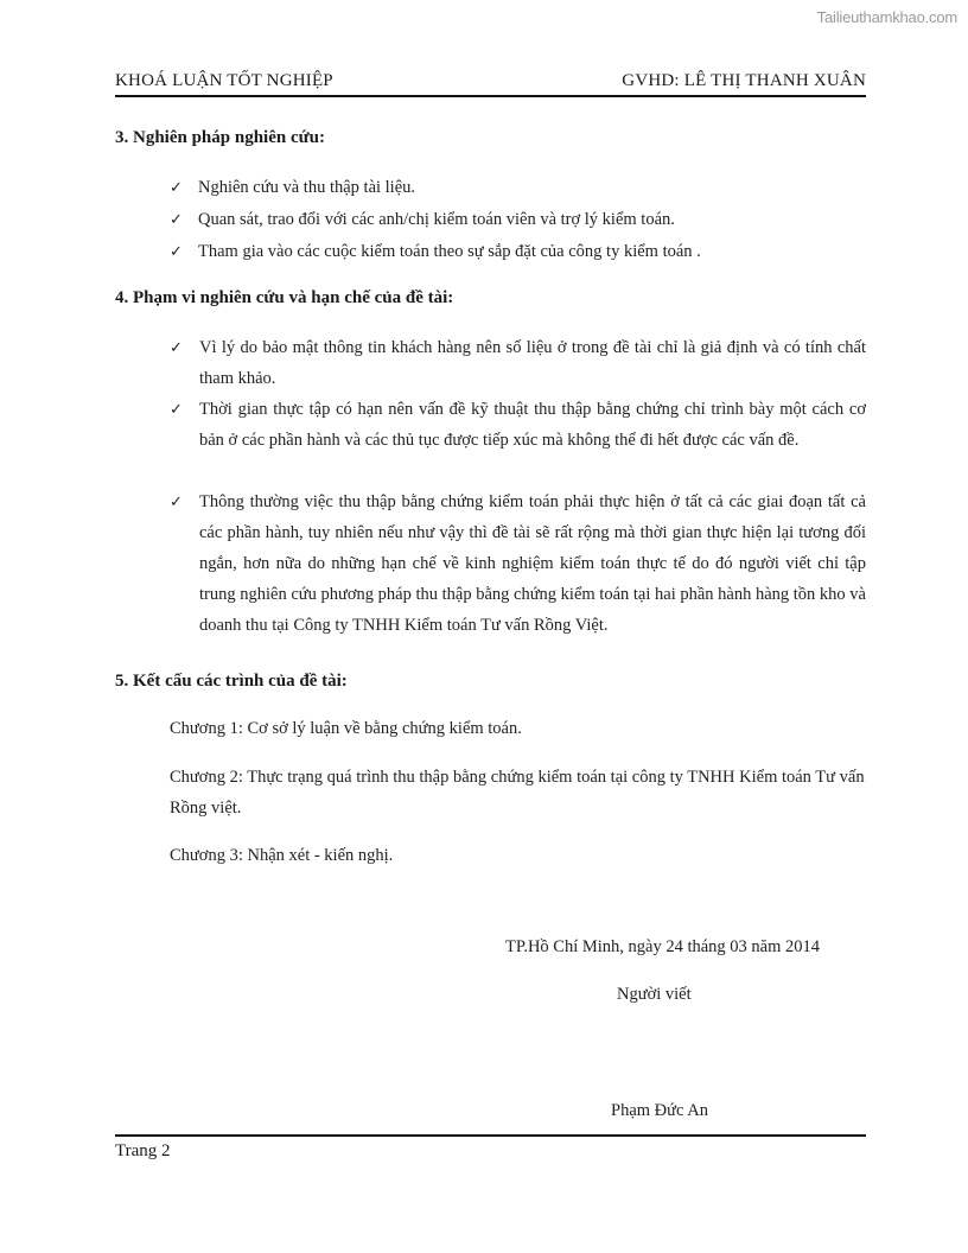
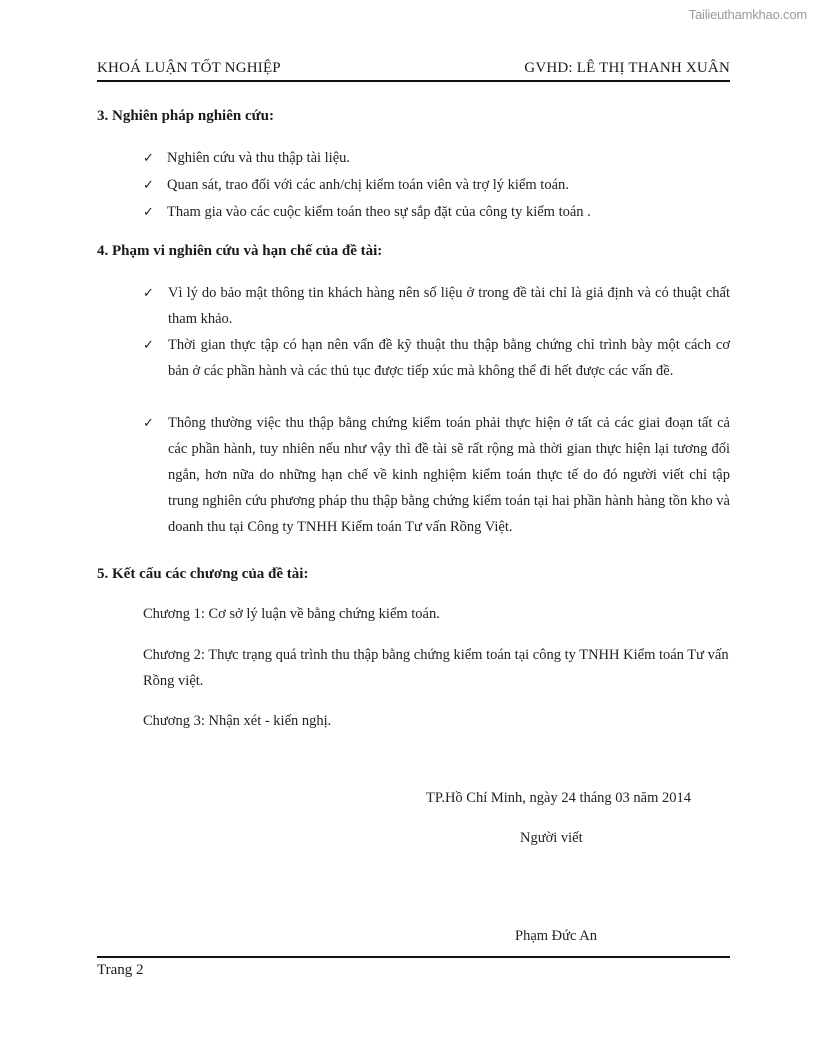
  Tailieuthamkhao.com
  KHOÁ LUẬN TỐT NGHIỆP
  GVHD: LÊ THỊ THANH XUÂN
  3. Nghiên pháp nghiên cứu:
  ✓ Nghiên cứu và thu thập tài liệu.
  ✓ Quan sát, trao đổi với các anh/chị kiểm toán viên và trợ lý kiểm toán.
  ✓ Tham gia vào các cuộc kiểm toán theo sự sắp đặt của công ty kiểm toán .
  4. Phạm vi nghiên cứu và hạn chế của đề tài:
  ✓
- Vì lý do bảo mật thông tin khách hàng nên số liệu ở trong đề tài chỉ là giả định và có tính chất tham khảo.
+ Vì lý do bảo mật thông tin khách hàng nên số liệu ở trong đề tài chỉ là giả định và có thuật chất tham khảo.
  ✓
  Thời gian thực tập có hạn nên vấn đề kỹ thuật thu thập bằng chứng chỉ trình bày một cách cơ bản ở các phần hành và các thủ tục được tiếp xúc mà không thể đi hết được các vấn đề.
  ✓
  Thông thường việc thu thập bằng chứng kiểm toán phải thực hiện ở tất cả các giai đoạn tất cả các phần hành, tuy nhiên nếu như vậy thì đề tài sẽ rất rộng mà thời gian thực hiện lại tương đối ngắn, hơn nữa do những hạn chế về kinh nghiệm kiểm toán thực tế do đó người viết chỉ tập trung nghiên cứu phương pháp thu thập bằng chứng kiểm toán tại hai phần hành hàng tồn kho và doanh thu tại Công ty TNHH Kiểm toán Tư vấn Rồng Việt.
- 5. Kết cấu các trình của đề tài:
+ 5. Kết cấu các chương của đề tài:
  Chương 1: Cơ sở lý luận về bằng chứng kiểm toán.
  Chương 2: Thực trạng quá trình thu thập bằng chứng kiểm toán tại công ty TNHH Kiểm toán Tư vấn Rồng việt.
  Chương 3: Nhận xét - kiến nghị.
  TP.Hồ Chí Minh, ngày 24 tháng 03 năm 2014
  Người viết
  Phạm Đức An
  Trang 2
